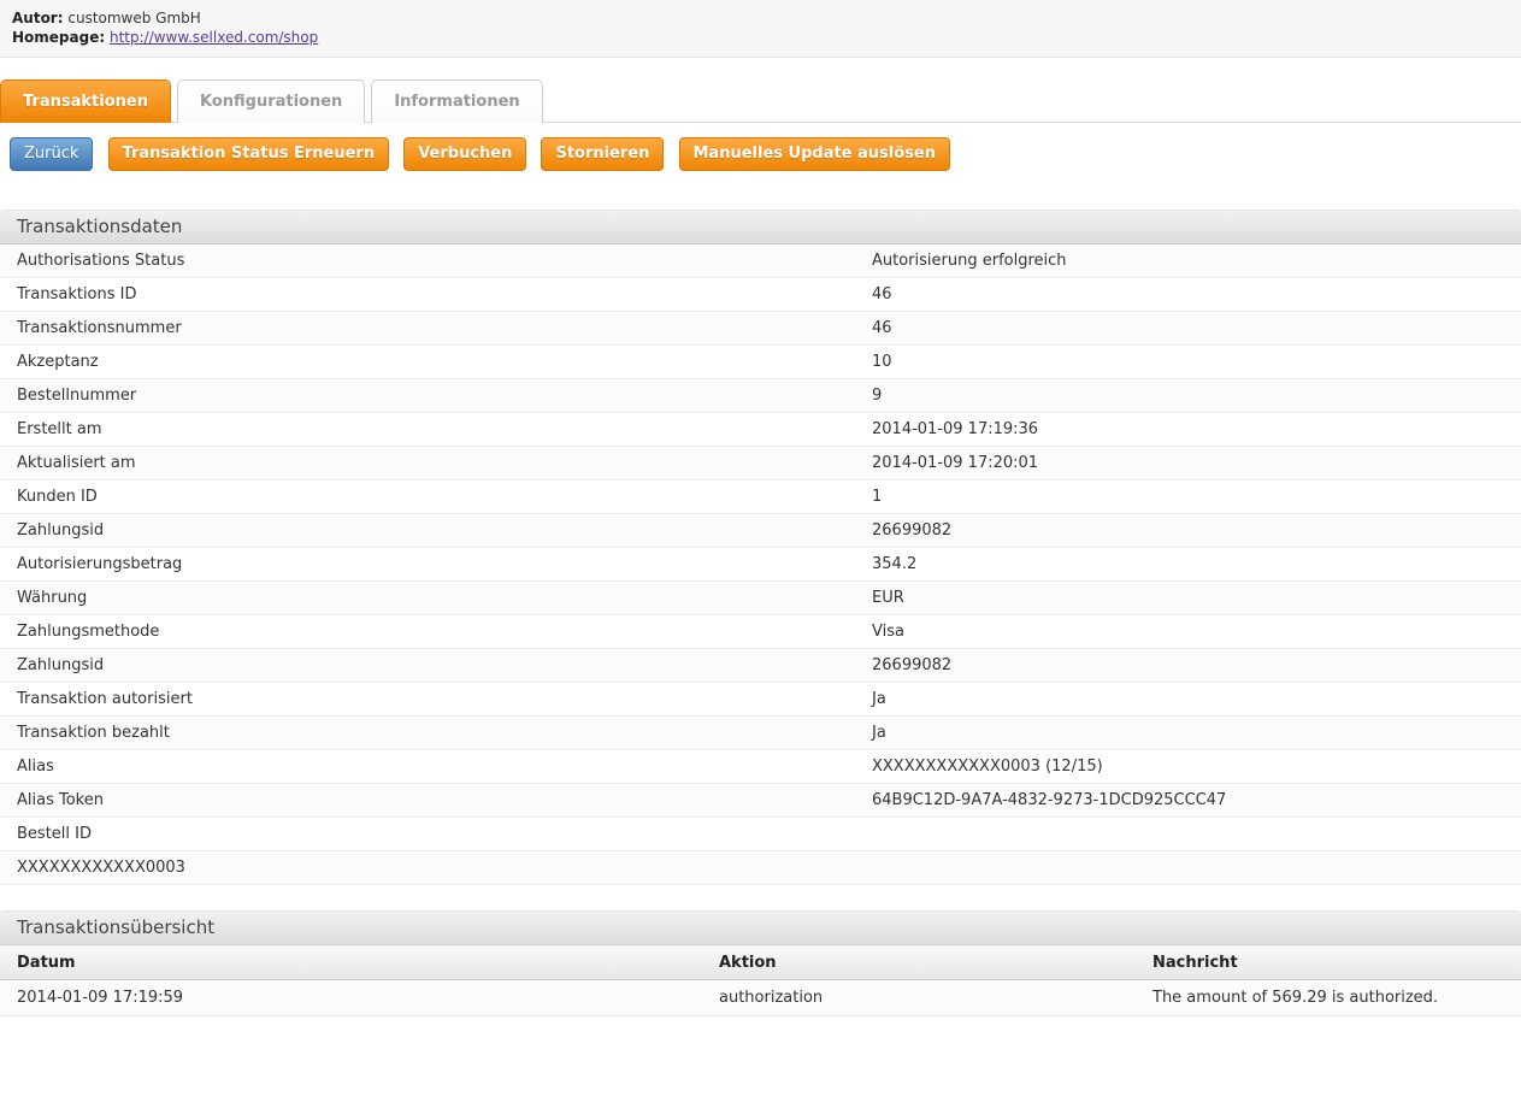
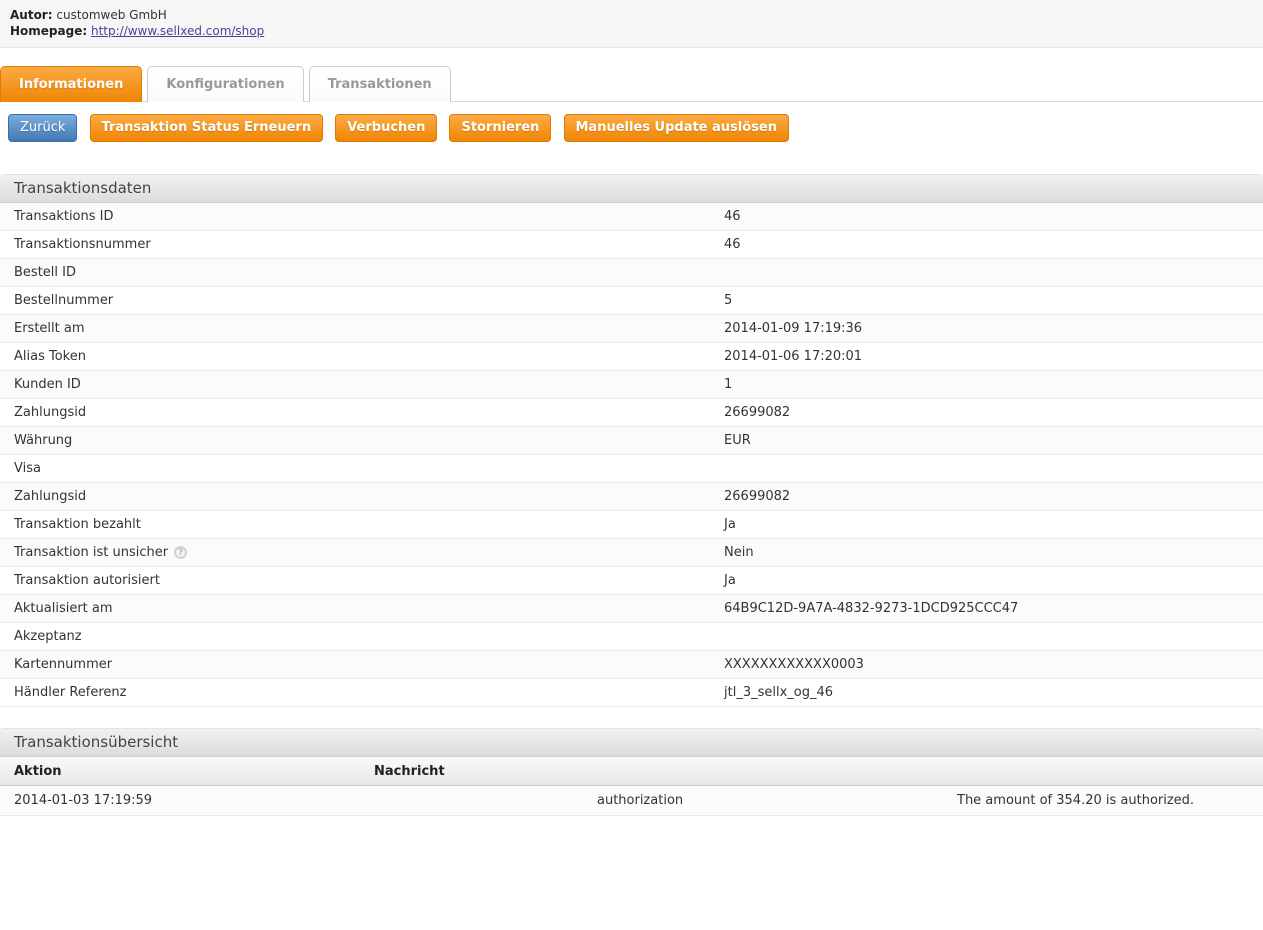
  Autor: customweb GmbH
  Homepage: http://www.sellxed.com/shop
- Transaktionen
+ Informationen
  Konfigurationen
- Informationen
+ Transaktionen
  Zurück Transaktion Status Erneuern Verbuchen Stornieren Manuelles Update auslösen
  Transaktionsdaten
- Authorisations Status
- Autorisierung erfolgreich
  Transaktions ID
  46
  Transaktionsnummer
  46
- Akzeptanz
+ Bestell ID
- 10
  Bestellnummer
- 9
+ 5
  Erstellt am
  2014-01-09 17:19:36
- Aktualisiert am
+ Alias Token
- 2014-01-09 17:20:01
+ 2014-01-06 17:20:01
  Kunden ID
  1
  Zahlungsid
  26699082
- Autorisierungsbetrag
- 354.2
  Währung
  EUR
- Zahlungsmethode
  Visa
  Zahlungsid
  26699082
- Transaktion autorisiert
+ Transaktion bezahlt
  Ja
+ Transaktion ist unsicher
+ ?
+ Nein
- Transaktion bezahlt
+ Transaktion autorisiert
  Ja
- Alias
- XXXXXXXXXXXX0003 (12/15)
- Alias Token
+ Aktualisiert am
  64B9C12D-9A7A-4832-9273-1DCD925CCC47
- Bestell ID
+ Akzeptanz
+ Kartennummer
  XXXXXXXXXXXX0003
+ Händler Referenz
+ jtl_3_sellx_og_46
  Transaktionsübersicht
- Datum
  Aktion
  Nachricht
- 2014-01-09 17:19:59
+ 2014-01-03 17:19:59
  authorization
- The amount of 569.29 is authorized.
+ The amount of 354.20 is authorized.
